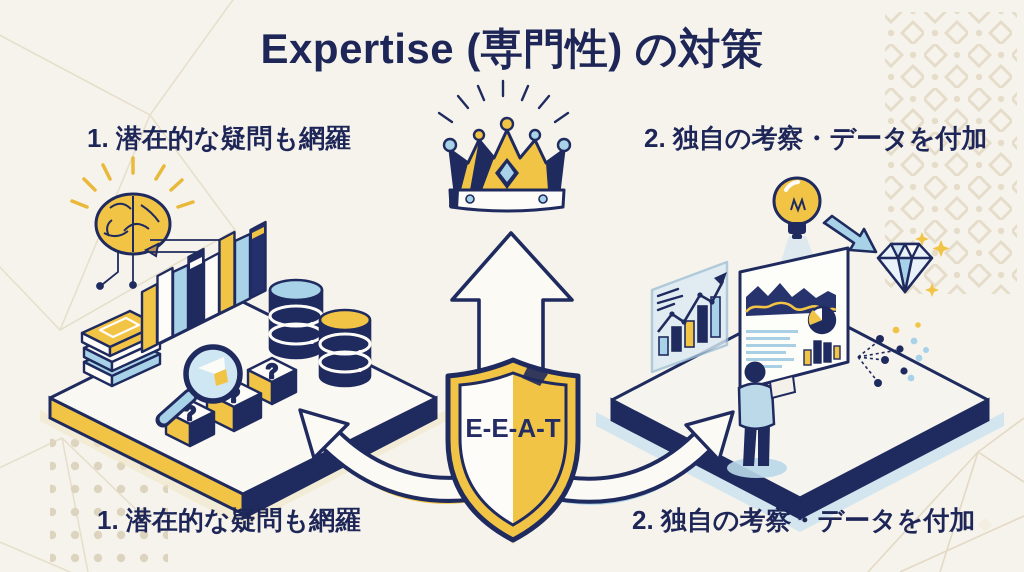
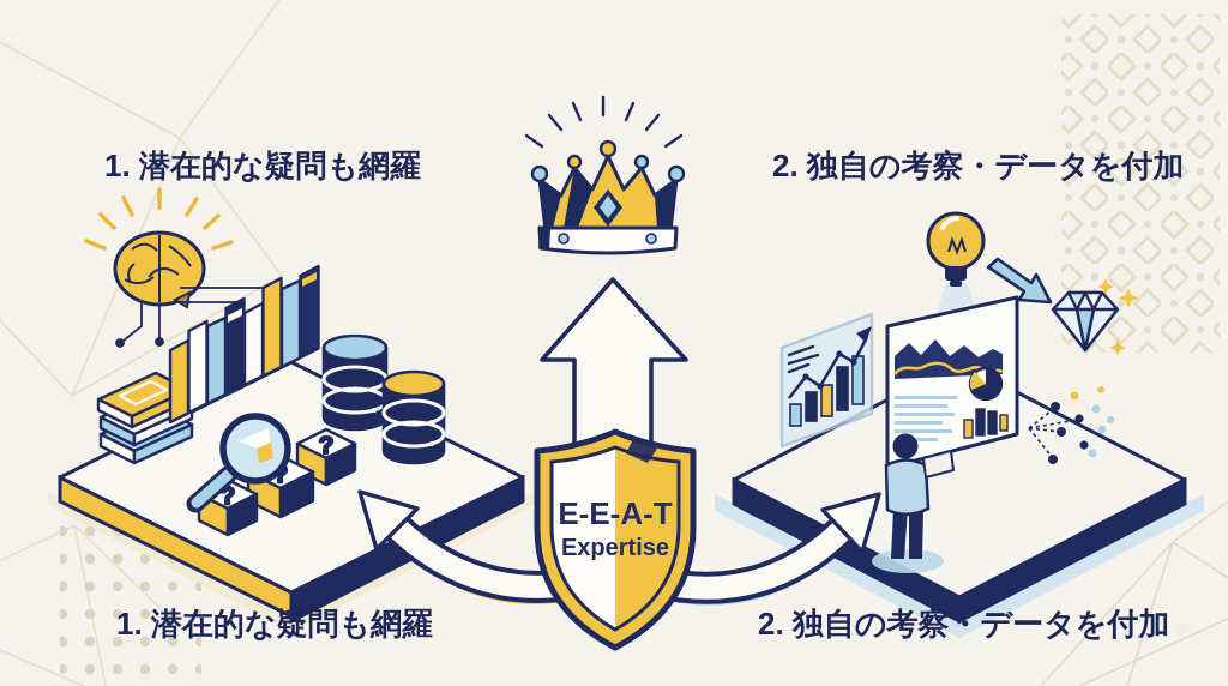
  ?
  ?
  ?
- Expertise (専門性) の対策
  1. 潜在的な疑問も網羅
  2. 独自の考察・データを付加
  E-E-A-T
+ Expertise
  1. 潜在的な疑問も網羅
  2. 独自の考察・データを付加
